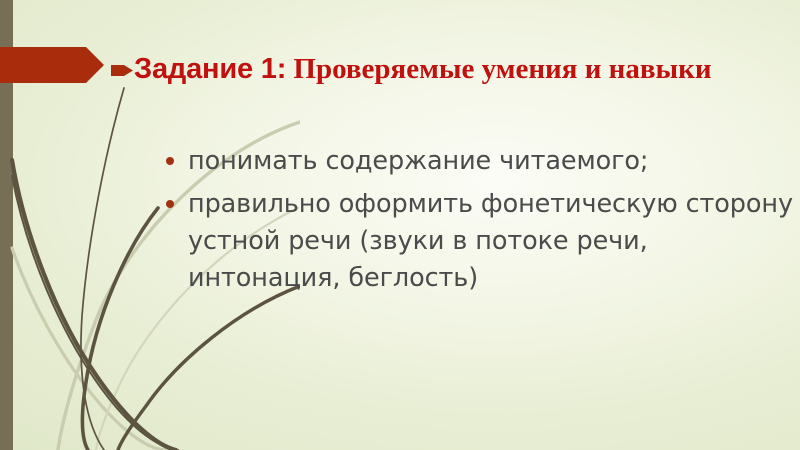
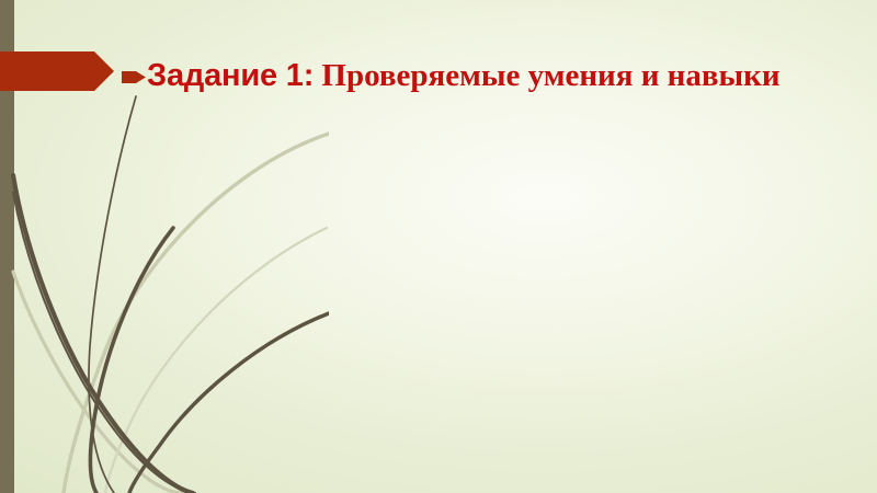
  Задание 1: Проверяемые умения и навыки
- понимать содержание читаемого;
- правильно оформить фонетическую сторону устной речи (звуки в потоке речи, интонация, беглость)
